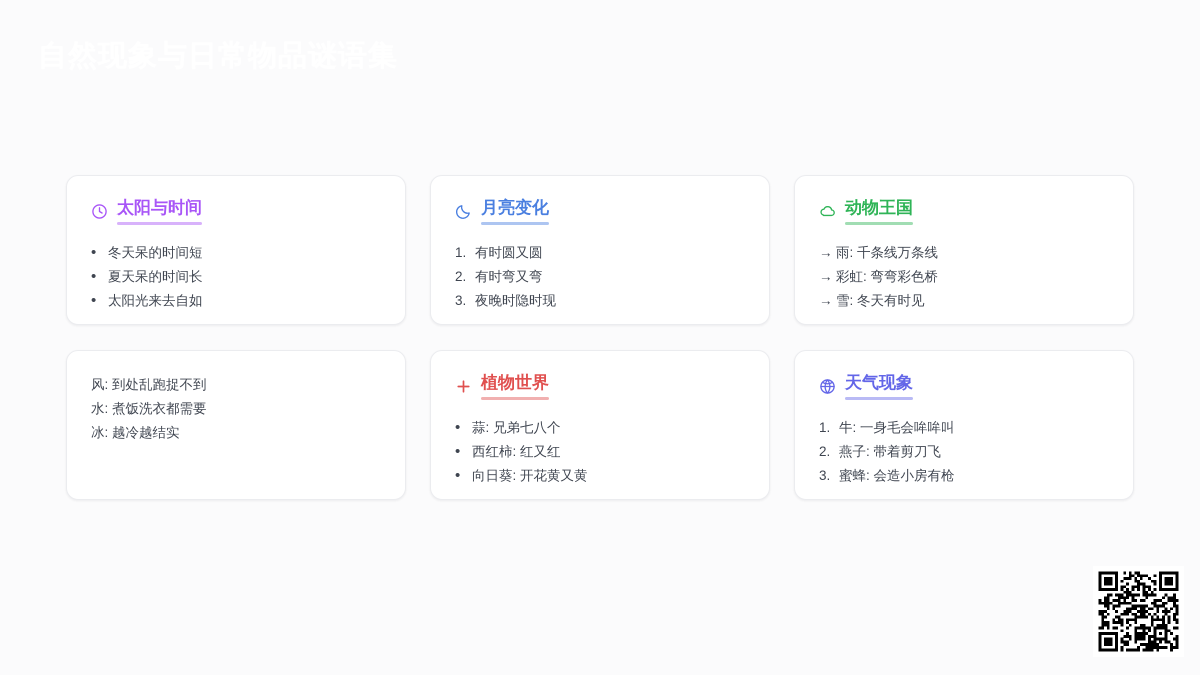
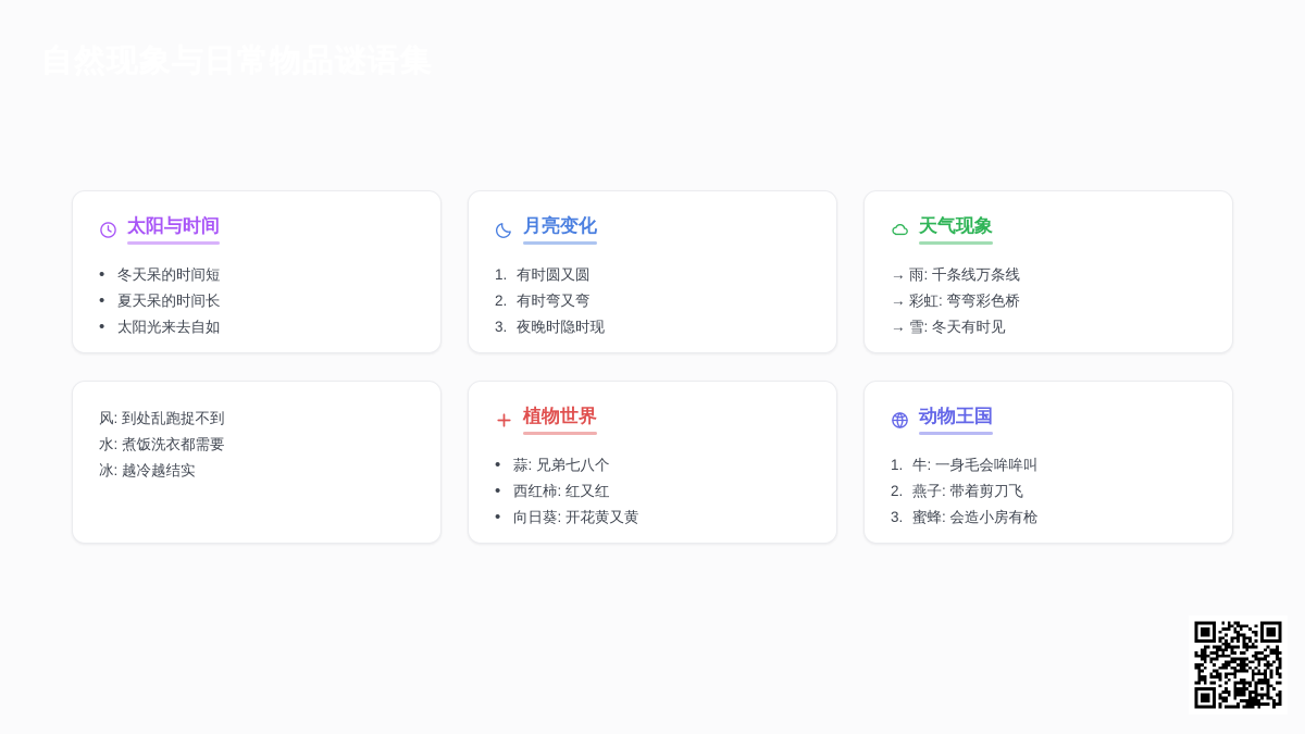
  太阳与时间
  •
  冬天呆的时间短
  •
  夏天呆的时间长
  •
  太阳光来去自如
  月亮变化
  1.
  有时圆又圆
  2.
  有时弯又弯
  3.
  夜晚时隐时现
- 动物王国
+ 天气现象
  →
  雨: 千条线万条线
  →
  彩虹: 弯弯彩色桥
  →
  雪: 冬天有时见
  风: 到处乱跑捉不到
  水: 煮饭洗衣都需要
  冰: 越冷越结实
  植物世界
  •
  蒜: 兄弟七八个
  •
  西红柿: 红又红
  •
  向日葵: 开花黄又黄
- 天气现象
+ 动物王国
  1.
  牛: 一身毛会哞哞叫
  2.
  燕子: 带着剪刀飞
  3.
  蜜蜂: 会造小房有枪
